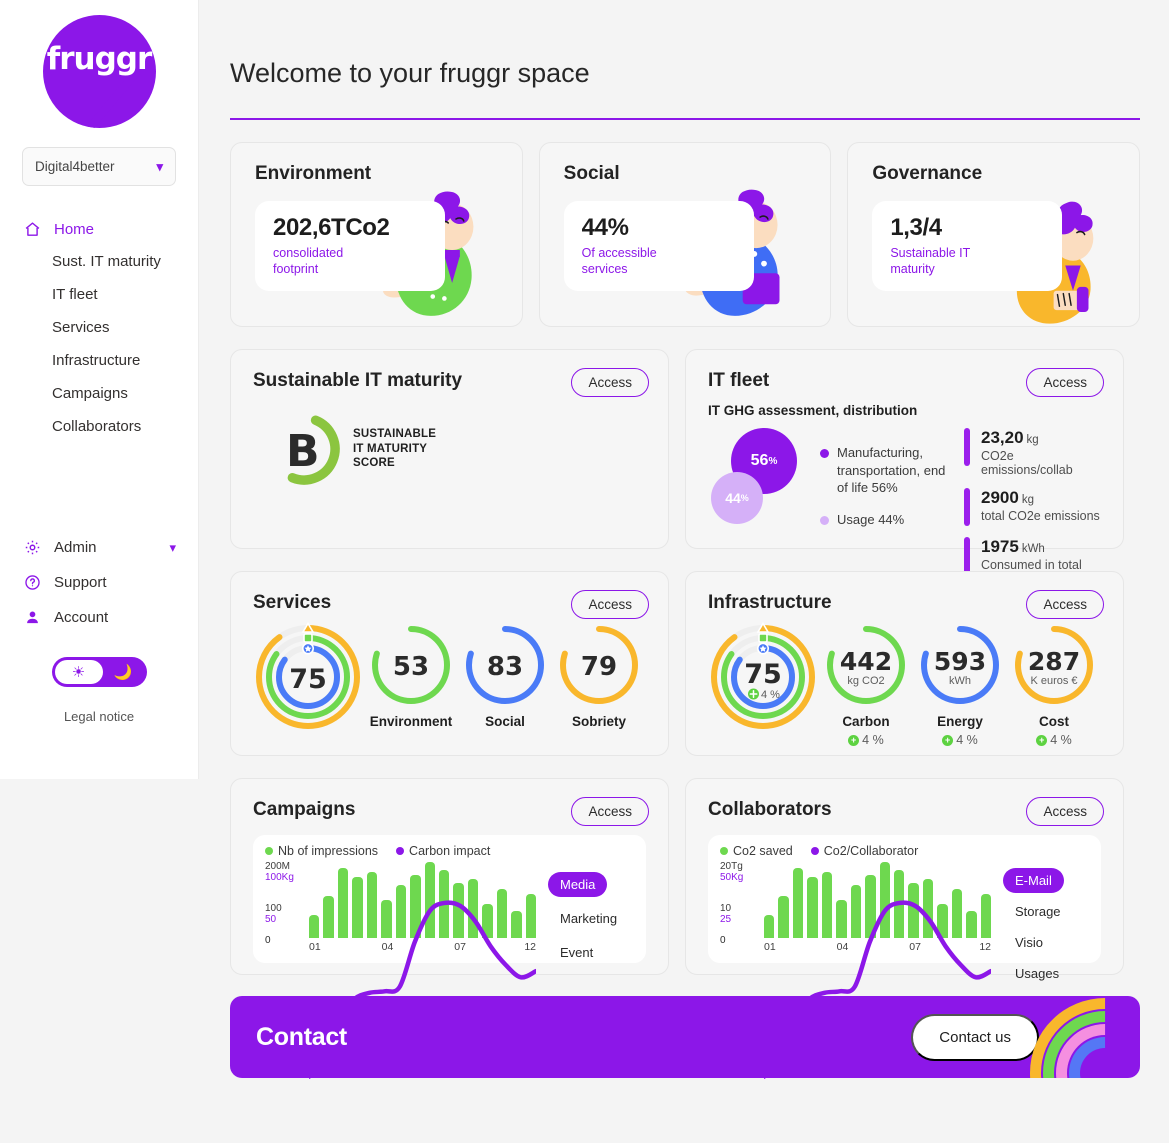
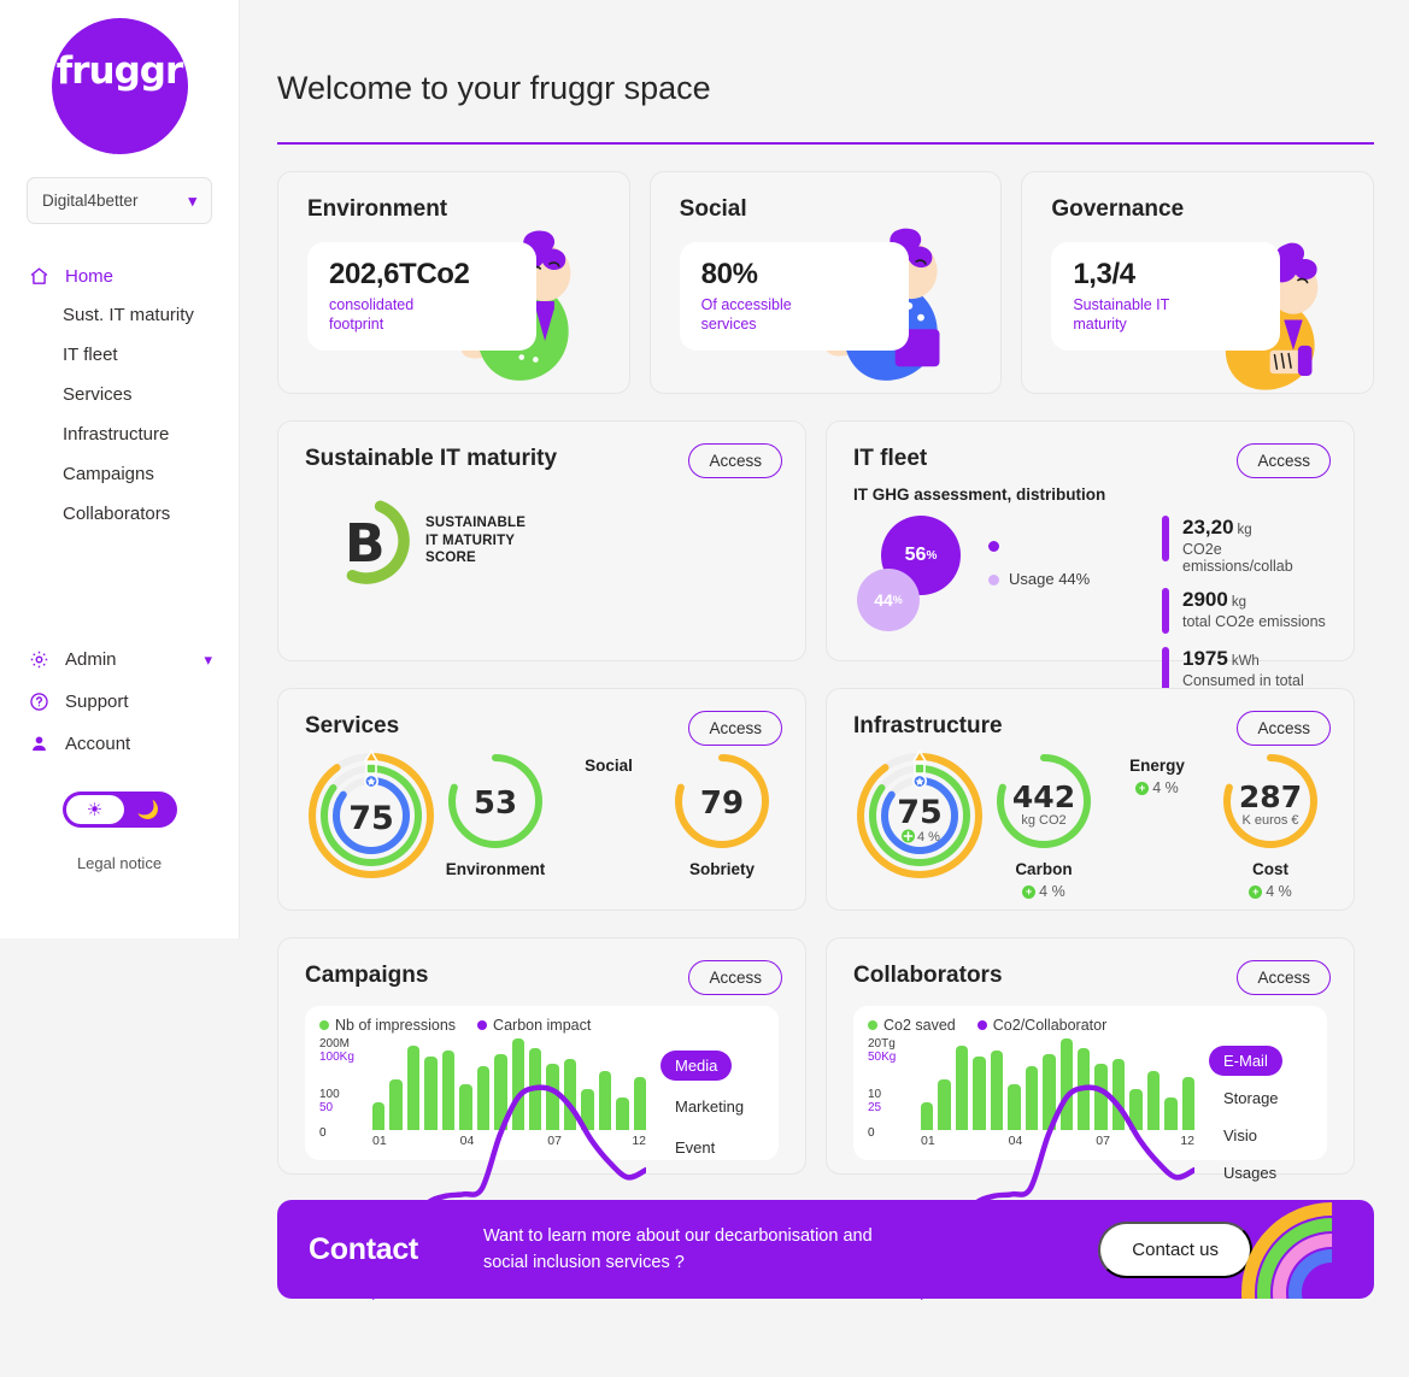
  fruggr
  Digital4better
  ▾
  Home
  Sust. IT maturity
  IT fleet
  Services
  Infrastructure
  Campaigns
  Collaborators
  Admin
  ▾
  Support
  Account
  ☀
  🌙
  Legal notice
  Welcome to your fruggr space
  Environment
  202,6TCo2
  consolidated
  footprint
  Social
- 44%
+ 80%
  Of accessible
  services
  Governance
  1,3/4
  Sustainable IT
  maturity
  Sustainable IT maturity
  Access
  B
  SUSTAINABLE
  IT MATURITY
  SCORE
  IT fleet
  Access
  IT GHG assessment, distribution
  56
  %
  44
  %
- Manufacturing, transportation, end of life 56%
  Usage 44%
  23,20 kg
  CO2e emissions/collab
  2900 kg
  total CO2e emissions
  1975 kWh
  Consumed in total
  Services
  Access
  75
  53
  Environment
- 83
  Social
  79
  Sobriety
  Infrastructure
  Access
  75
  4 %
  442
  kg CO2
  Carbon
  +
  4 %
- 593
- kWh
  Energy
  +
  4 %
  287
  K euros €
  Cost
  +
  4 %
  Campaigns
  Access
  Nb of impressions
  Carbon impact
  200M
  100Kg
  100
  50
  0
  01
  04
  07
  12
  Media
  Marketing
  Event
  Collaborators
  Access
  Co2 saved
  Co2/Collaborator
  20Tg
  50Kg
  10
  25
  0
  01
  04
  07
  12
  E-Mail
  Storage
  Visio
  Usages
  Contact
+ Want to learn more about our decarbonisation and
+ social inclusion services ?
  Contact us
